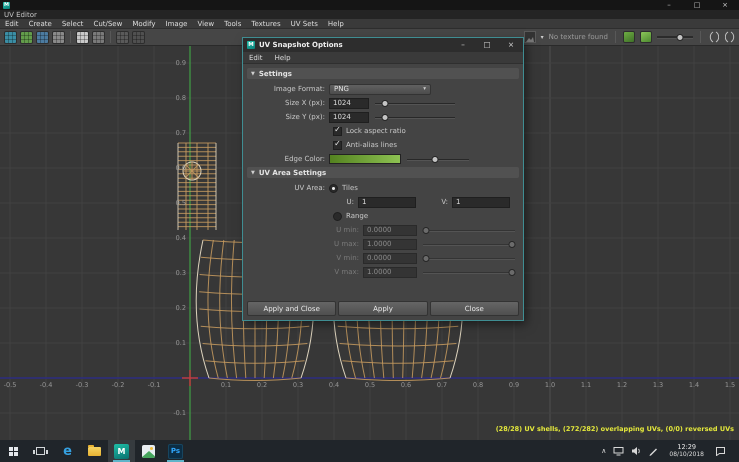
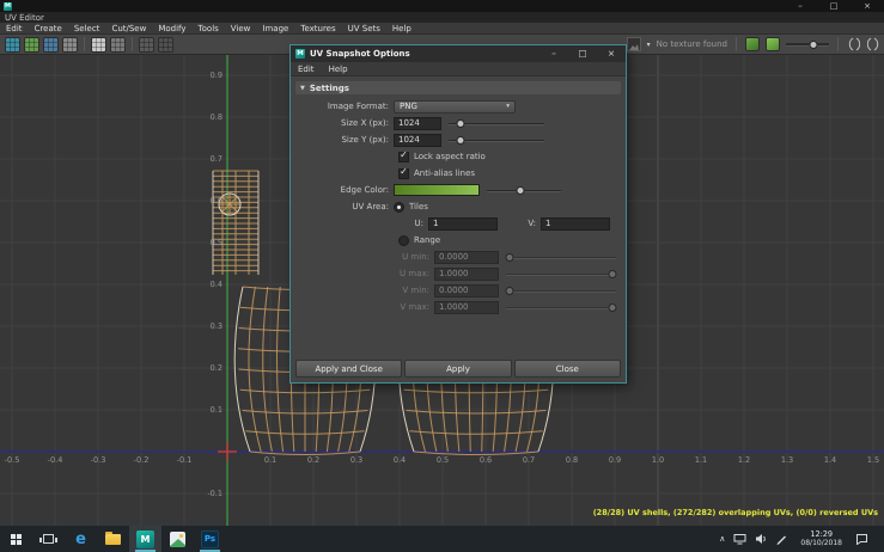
  –
  □
  ×
  UV Editor
  Edit
  Create
  Select
  Cut/Sew
  Modify
- Image
+ Tools
  View
- Tools
+ Image
  Textures
  UV Sets
  Help
  No texture found
  (28/28) UV shells, (272/282) overlapping UVs, (0/0) reversed UVs
  -0.5
  -0.4
  -0.3
  -0.2
  -0.1
  0.1
  0.2
  0.3
  0.4
  0.5
  0.6
  0.7
  0.8
  0.9
  1.0
  1.1
  1.2
  1.3
  1.4
  1.5
  0.9
  0.8
  0.7
  0.6
  0.5
  0.4
  0.3
  0.2
  0.1
  -0.1
  UV Snapshot Options
  –
  □
  ×
  Edit
  Help
  Settings
  Image Format:
  PNG
  Size X (px):
  1024
  Size Y (px):
  1024
  ✓
  Lock aspect ratio
  ✓
  Anti-alias lines
  Edge Color:
- UV Area Settings
  UV Area:
  Tiles
  U:
  1
  V:
  1
  Range
  U min:
  0.0000
  U max:
  1.0000
  V min:
  0.0000
  V max:
  1.0000
  Apply and Close
  Apply
  Close
  e
  M
  Ps
  ∧
  12:29
